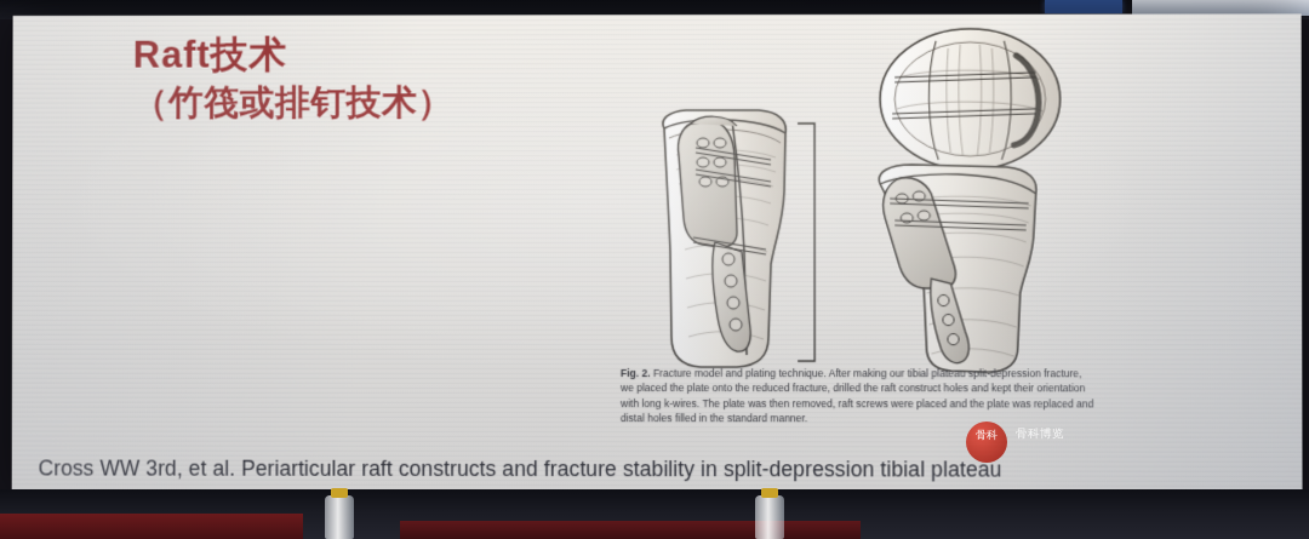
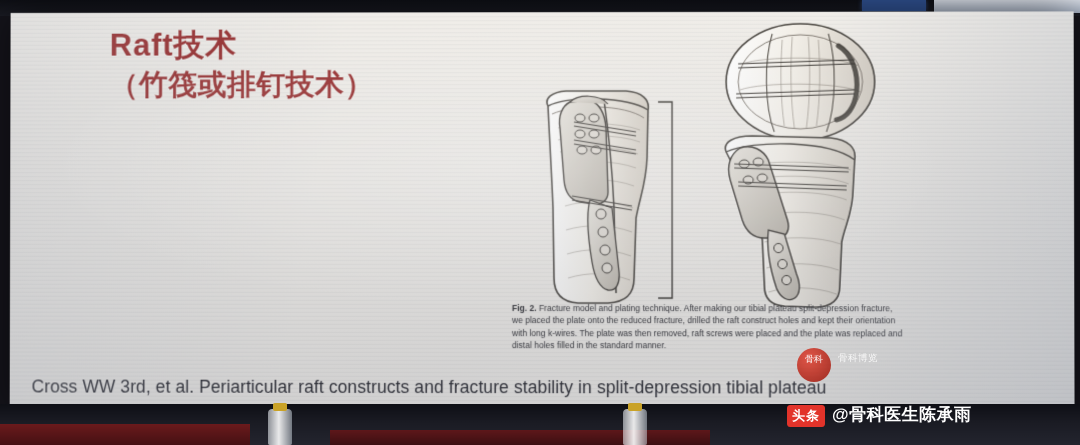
  骨科
  骨科博览
+ 头条
+ @骨科医生陈承雨
